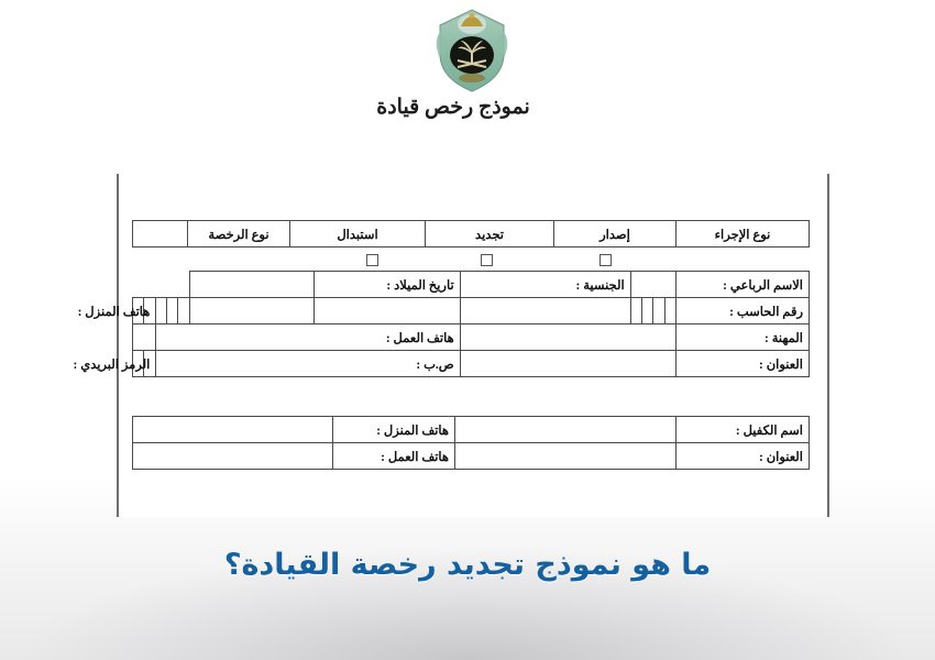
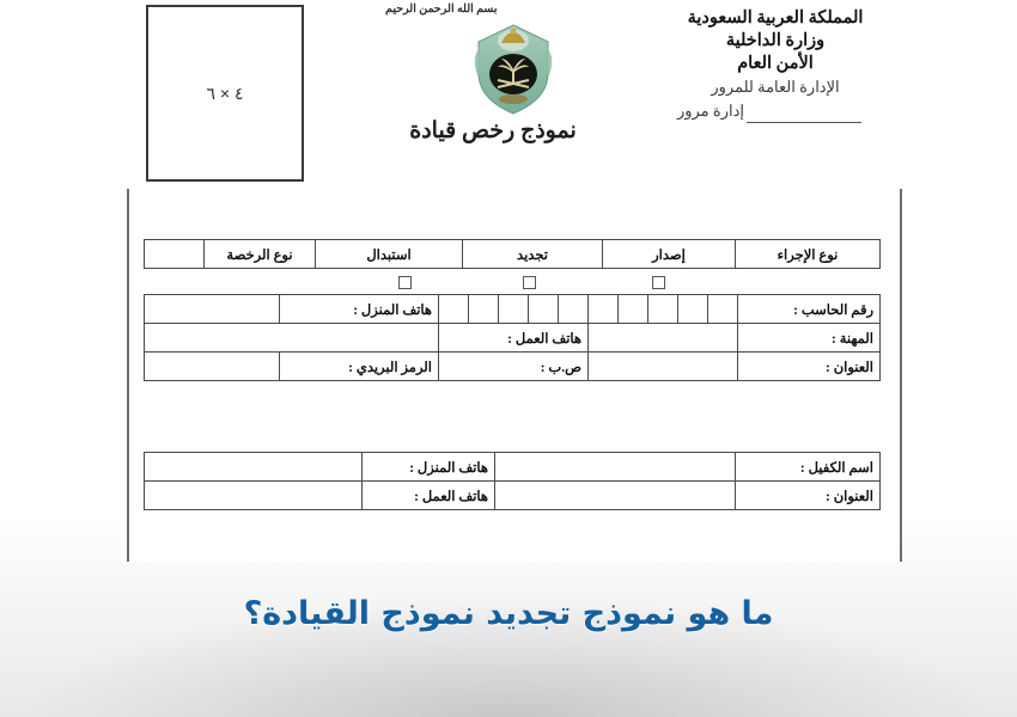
+ ٤ × ٦
+ بسم الله الرحمن الرحيم
  نموذج رخص قيادة
+ المملكة العربية السعودية
+ وزارة الداخلية
+ الأمن العام
+ الإدارة العامة للمرور
+ إدارة مرور
  نوع الإجراء	إصدار	تجديد	استبدال	نوع الرخصة
- الاسم الرباعي :		الجنسية :	تاريخ الميلاد :
  رقم الحاسب :											هاتف المنزل :
  المهنة :		هاتف العمل :
  العنوان :		ص.ب :	الرمز البريدي :
  اسم الكفيل :		هاتف المنزل :
  العنوان :		هاتف العمل :
- ما هو نموذج تجديد رخصة القيادة؟
+ ما هو نموذج تجديد نموذج القيادة؟
